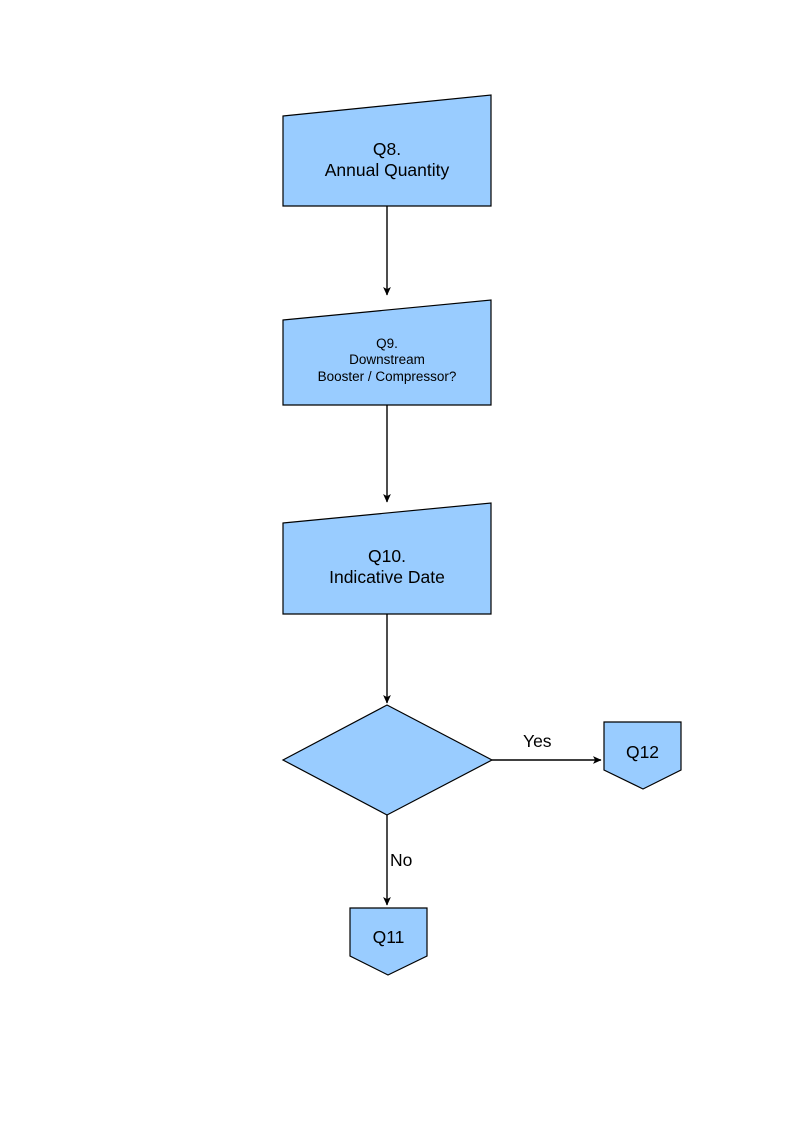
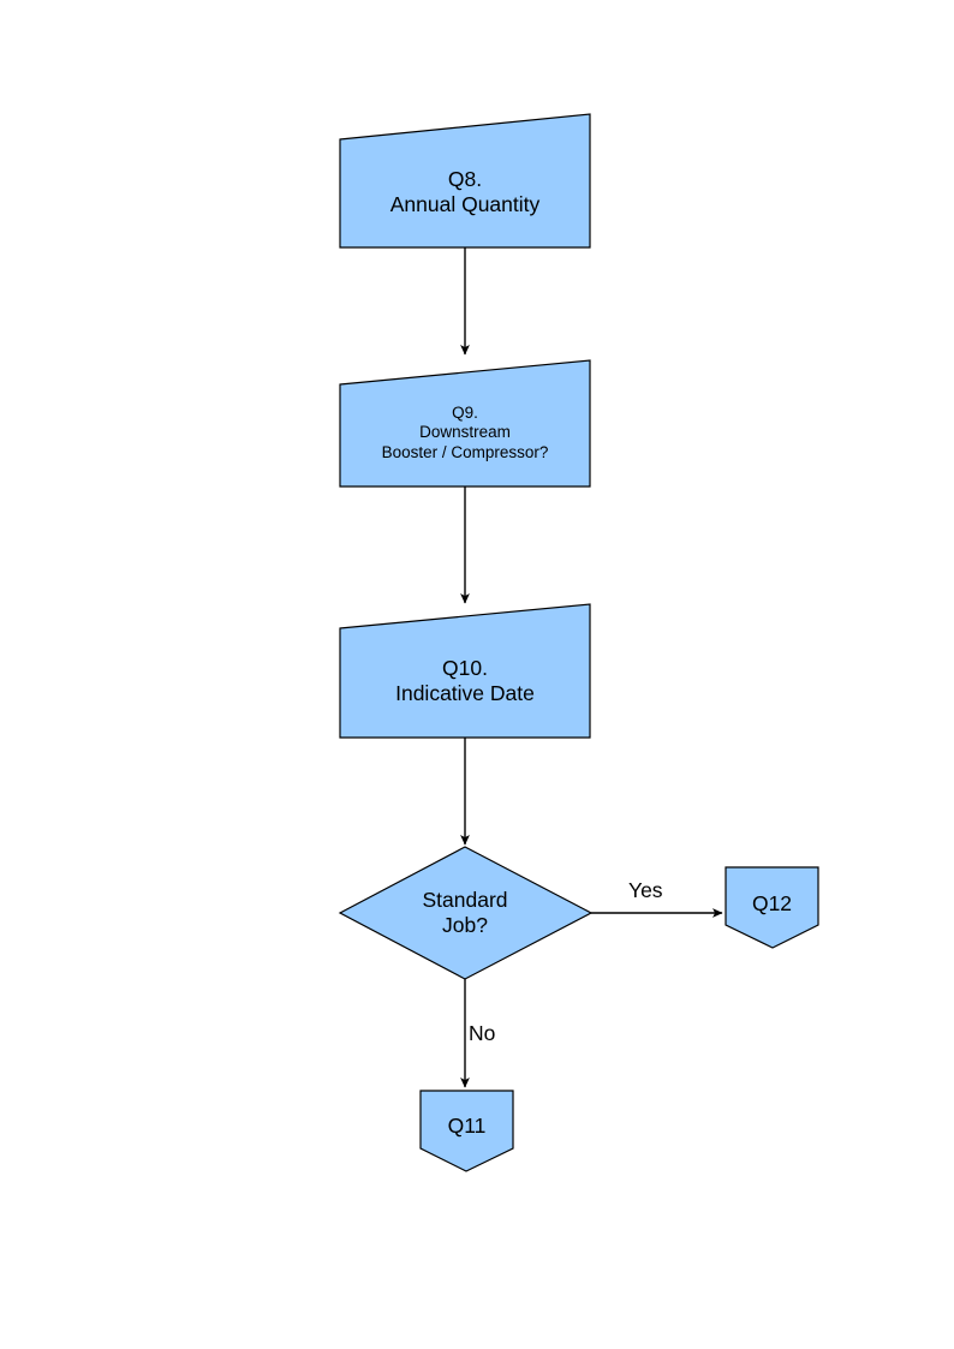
  Q8.
  Annual Quantity
  Q9.
  Downstream
  Booster / Compressor?
  Q10.
  Indicative Date
+ Standard
+ Job?
  Q12
  Q11
  Yes
  No
